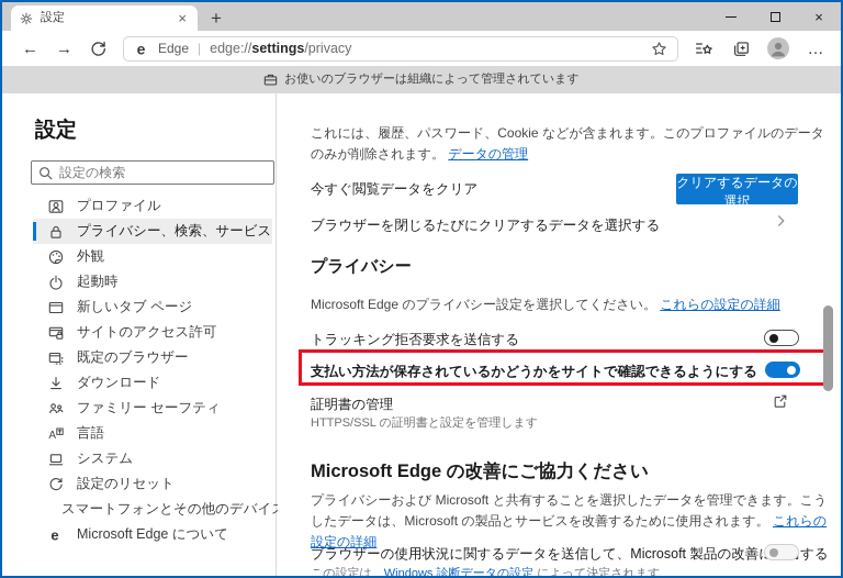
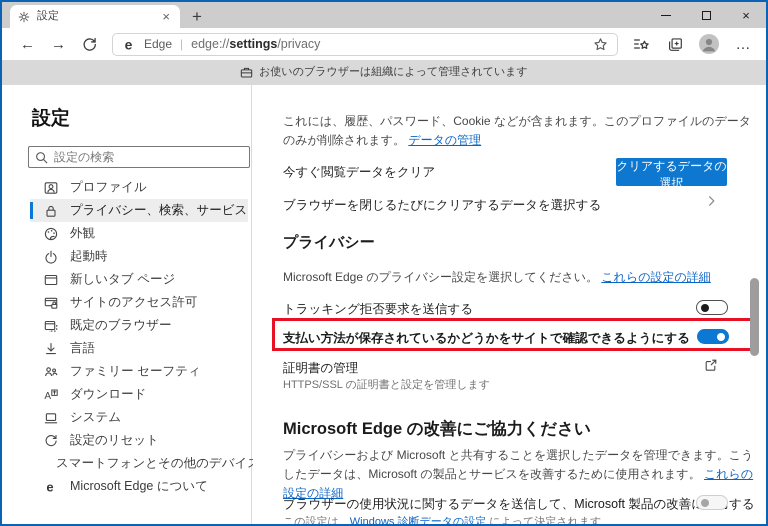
  設定
  ×
  +
  ×
  ←
  →
  Edge
  |
  edge://settings/privacy
  …
  お使いのブラウザーは組織によって管理されています
  設定
  設定の検索
  プロファイル
  プライバシー、検索、サービス
  外観
  起動時
  新しいタブ ページ
  サイトのアクセス許可
  既定のブラウザー
- ダウンロード
+ 言語
  ファミリー セーフティ
- 言語
+ ダウンロード
  システム
  設定のリセット
  スマートフォンとその他のデバイ
  Microsoft Edge について
  これには、履歴、パスワード、Cookie などが含まれます。このプロファイルのデータのみが削除されます。 データの管理
  今すぐ閲覧データをクリア
  クリアするデータの選択
  ブラウザーを閉じるたびにクリアするデータを選択する
  プライバシー
  Microsoft Edge のプライバシー設定を選択してください。 これらの設定の詳細
  トラッキング拒否要求を送信する
  支払い方法が保存されているかどうかをサイトで確認できるようにする
  証明書の管理
  HTTPS/SSL の証明書と設定を管理します
  Microsoft Edge の改善にご協力ください
  プライバシーおよび Microsoft と共有することを選択したデータを管理できます。こうしたデータは、Microsoft の製品とサービスを改善するために使用されます。 これらの設定の詳細
  ブラウザーの使用状況に関するデータを送信して、Microsoft 製品の改善する
  この設定は、Windows 診断データの設定 によって決定されます
